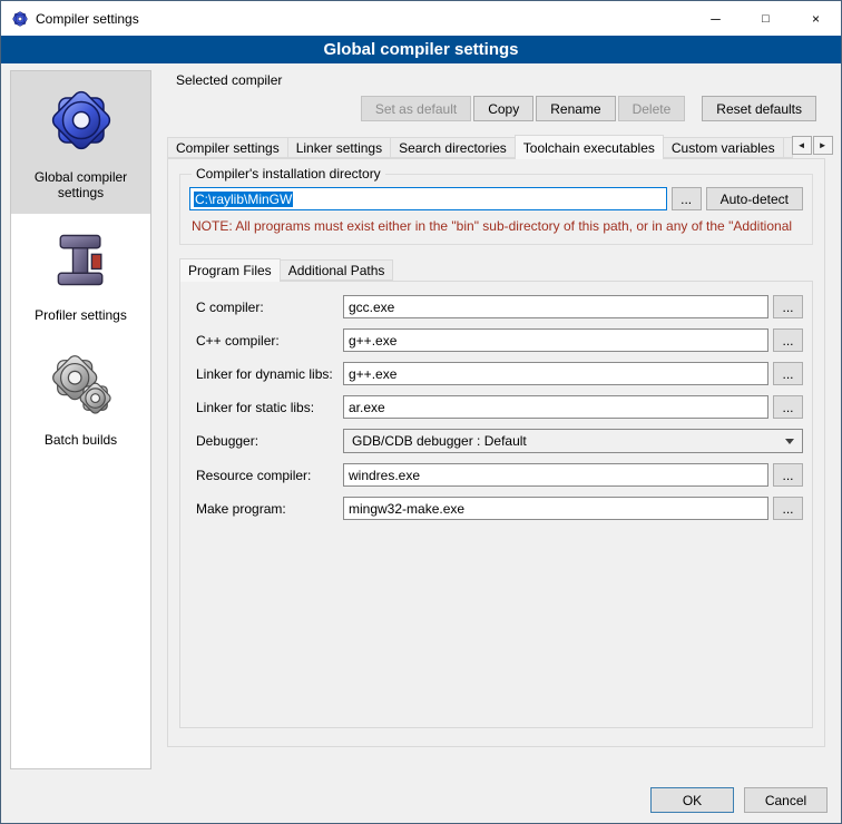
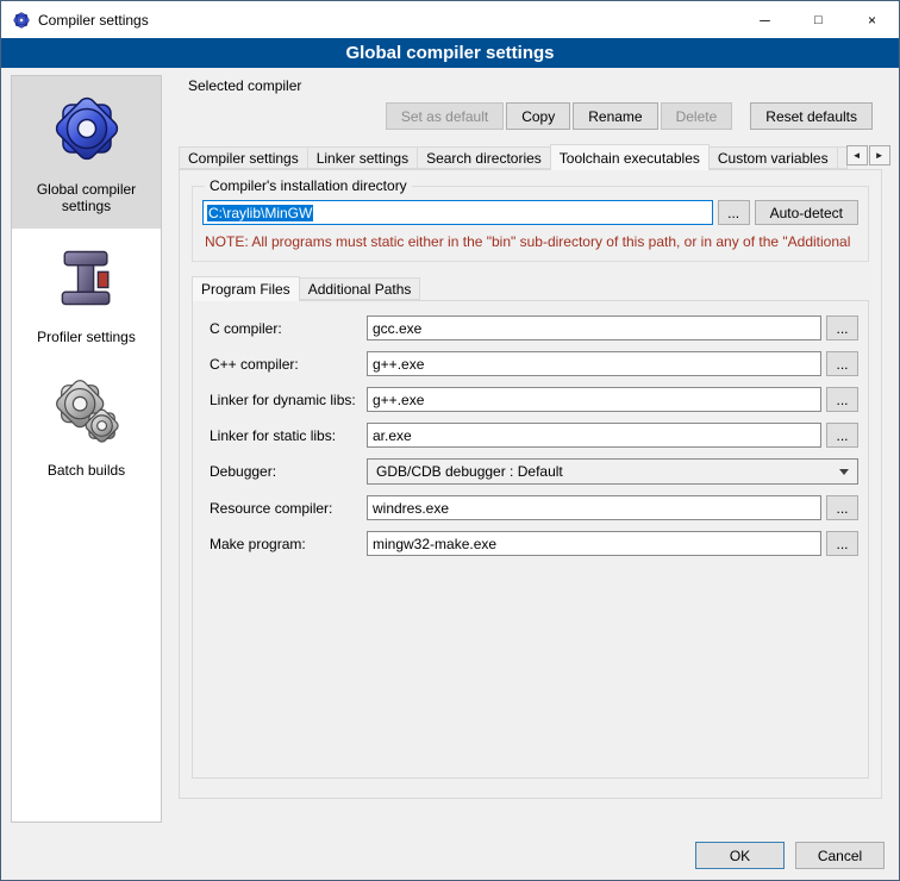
  Compiler settings
  ─
  □
  ×
  Global compiler settings
  Global compiler settings
  Profiler settings
  Batch builds
  Selected compiler
  Set as default
  Copy
  Rename
  Delete
  Reset defaults
  Compiler settings
  Linker settings
  Search directories
  Toolchain executables
  Custom variables
  ◄
  ►
  Compiler's installation directory
  C:\raylib\MinGW
  ...
  Auto-detect
- NOTE: All programs must exist either in the "bin" sub-directory of this path, or in any of the "Additional
+ NOTE: All programs must static either in the "bin" sub-directory of this path, or in any of the "Additional
  Program Files
  Additional Paths
  C compiler:
  gcc.exe
  ...
  C++ compiler:
  g++.exe
  ...
  Linker for dynamic libs:
  g++.exe
  ...
  Linker for static libs:
  ar.exe
  ...
  Debugger:
  GDB/CDB debugger : Default
  Resource compiler:
  windres.exe
  ...
  Make program:
  mingw32-make.exe
  ...
  OK
  Cancel
